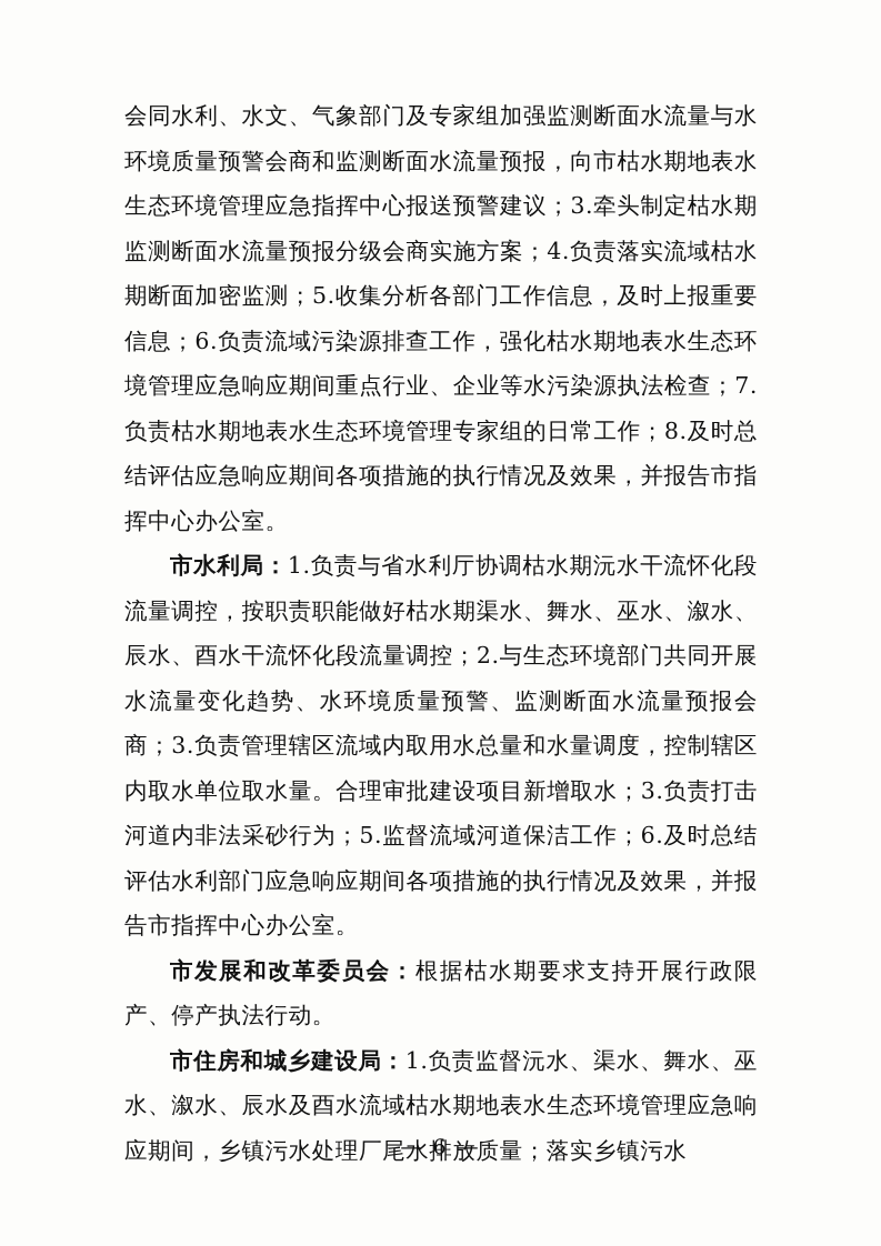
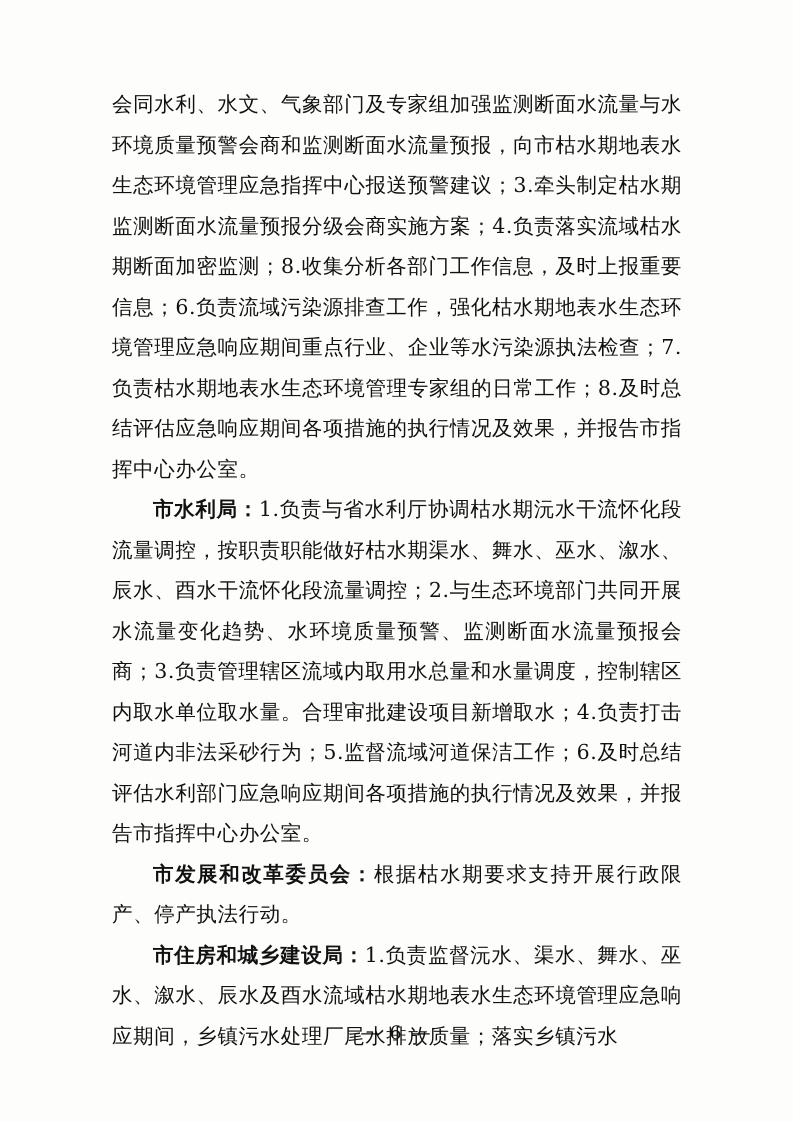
- 会同水利、水文、气象部门及专家组加强监测断面水流量与水环境质量预警会商和监测断面水流量预报，向市枯水期地表水生态环境管理应急指挥中心报送预警建议；3.牵头制定枯水期监测断面水流量预报分级会商实施方案；4.负责落实流域枯水期断面加密监测；5.收集分析各部门工作信息，及时上报重要信息；6.负责流域污染源排查工作，强化枯水期地表水生态环境管理应急响应期间重点行业、企业等水污染源执法检查；7.负责枯水期地表水生态环境管理专家组的日常工作；8.及时总结评估应急响应期间各项措施的执行情况及效果，并报告市指挥中心办公室。
+ 会同水利、水文、气象部门及专家组加强监测断面水流量与水环境质量预警会商和监测断面水流量预报，向市枯水期地表水生态环境管理应急指挥中心报送预警建议；3.牵头制定枯水期监测断面水流量预报分级会商实施方案；4.负责落实流域枯水期断面加密监测；8.收集分析各部门工作信息，及时上报重要信息；6.负责流域污染源排查工作，强化枯水期地表水生态环境管理应急响应期间重点行业、企业等水污染源执法检查；7.负责枯水期地表水生态环境管理专家组的日常工作；8.及时总结评估应急响应期间各项措施的执行情况及效果，并报告市指挥中心办公室。
- 市水利局：1.负责与省水利厅协调枯水期沅水干流怀化段流量调控，按职责职能做好枯水期渠水、舞水、巫水、溆水、辰水、酉水干流怀化段流量调控；2.与生态环境部门共同开展水流量变化趋势、水环境质量预警、监测断面水流量预报会商；3.负责管理辖区流域内取用水总量和水量调度，控制辖区内取水单位取水量。合理审批建设项目新增取水；3.负责打击河道内非法采砂行为；5.监督流域河道保洁工作；6.及时总结评估水利部门应急响应期间各项措施的执行情况及效果，并报告市指挥中心办公室。
+ 市水利局：1.负责与省水利厅协调枯水期沅水干流怀化段流量调控，按职责职能做好枯水期渠水、舞水、巫水、溆水、辰水、酉水干流怀化段流量调控；2.与生态环境部门共同开展水流量变化趋势、水环境质量预警、监测断面水流量预报会商；3.负责管理辖区流域内取用水总量和水量调度，控制辖区内取水单位取水量。合理审批建设项目新增取水；4.负责打击河道内非法采砂行为；5.监督流域河道保洁工作；6.及时总结评估水利部门应急响应期间各项措施的执行情况及效果，并报告市指挥中心办公室。
  市发展和改革委员会：根据枯水期要求支持开展行政限产、停产执法行动。
  市住房和城乡建设局：1.负责监督沅水、渠水、舞水、巫水、溆水、辰水及酉水流域枯水期地表水生态环境管理应急响应期间，乡镇污水处理厂尾水排放质量；落实乡镇污水
  — 6 —
